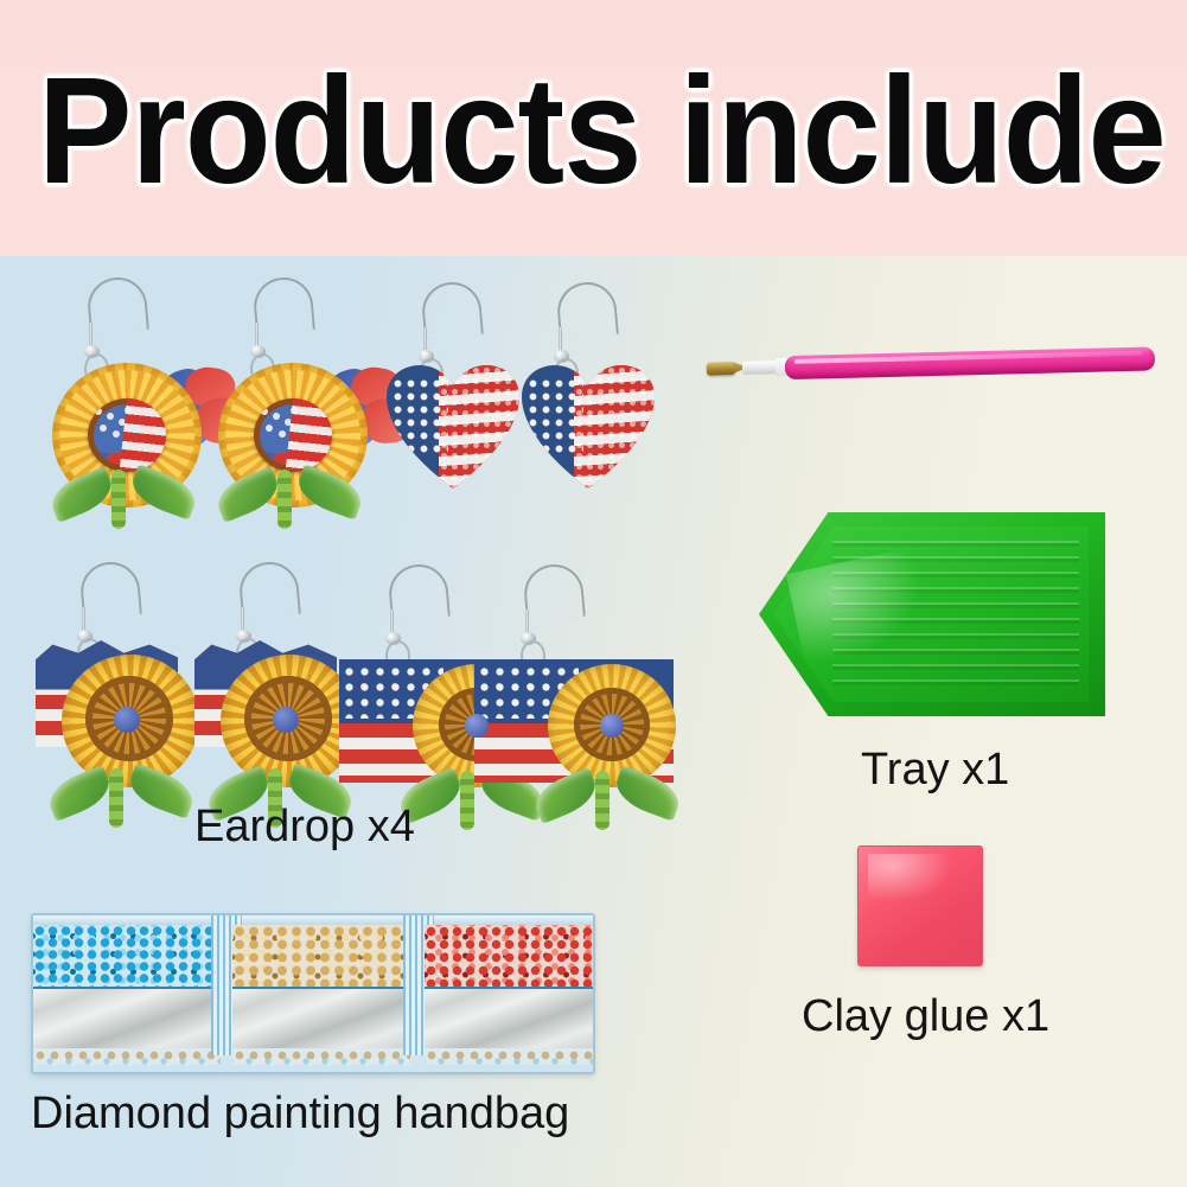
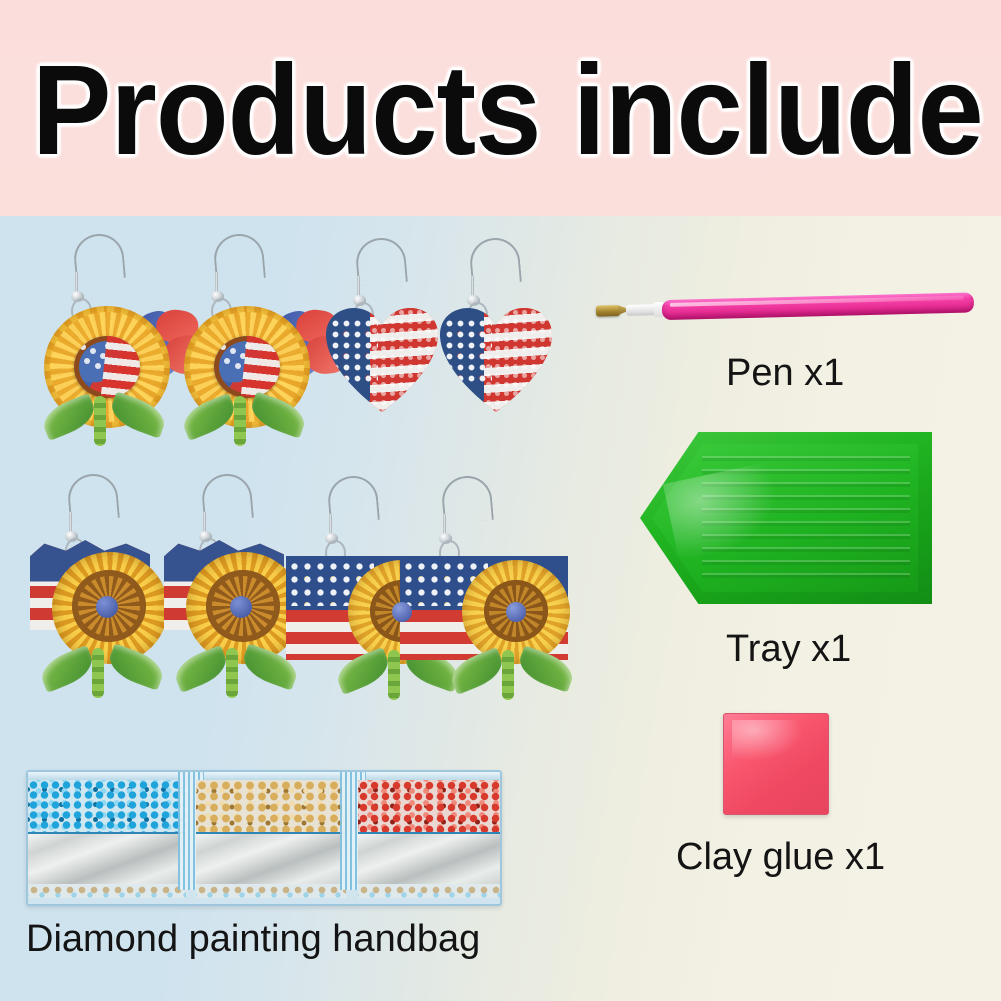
  Products include
- Eardrop x4
  Diamond painting handbag
+ Pen x1
  Tray x1
  Clay glue x1
